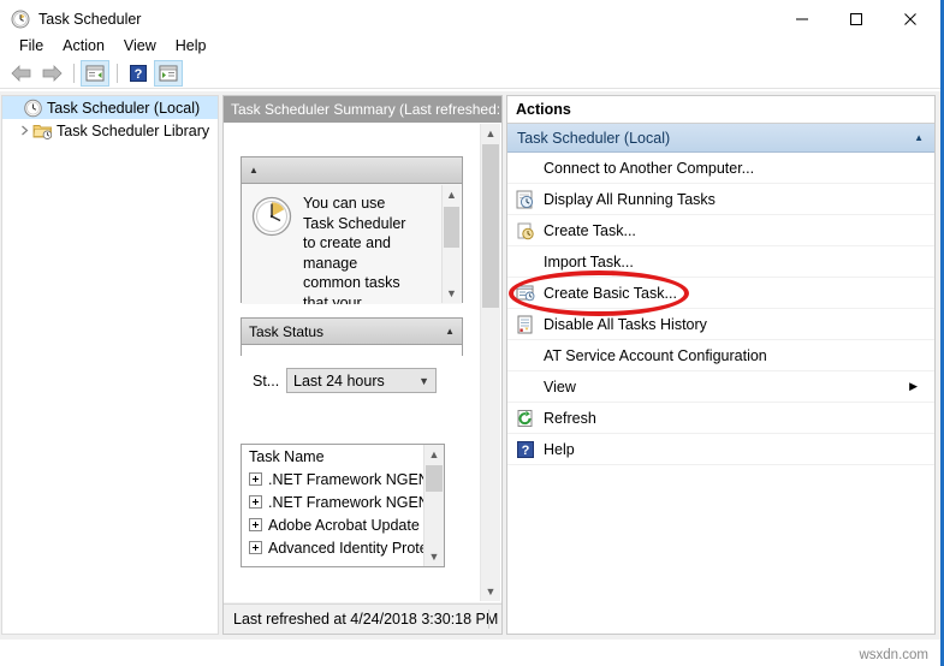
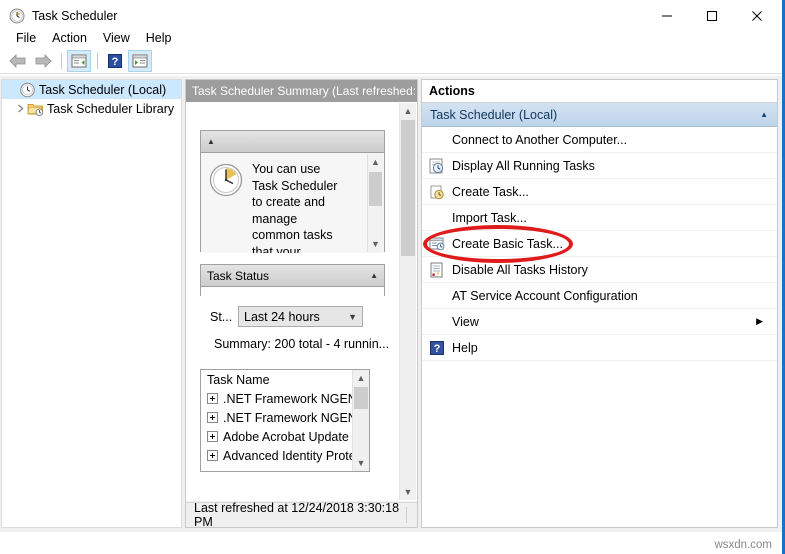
  Task Scheduler
  File
  Action
  View
  Help
  ?
  Task Scheduler (Local)
  Task Scheduler Library
  Task Scheduler Summary (Last refreshed:
  ▲
  ▲
  ▼
  Task Status
  ▲
  St...
  Last 24 hours
  ▼
+ Summary: 200 total - 4 runnin...
  Task Name
  .NET Framework NGE
  .NET Framework NGE
  Adobe Acrobat Update
  Advanced Identity Prot
  ▲
  ▼
  ▲
  ▼
- Last refreshed at 4/24/2018 3:30:18 PM
+ Last refreshed at 12/24/2018 3:30:18 PM
  Actions
  Task Scheduler (Local)
  ▲
  Connect to Another Computer...
  Display All Running Tasks
  Create Task...
  Import Task...
  Create Basic Task...
  Disable All Tasks History
  AT Service Account Configuration
  View
  ▶
- Refresh
  ?
  Help
  wsxdn.com
